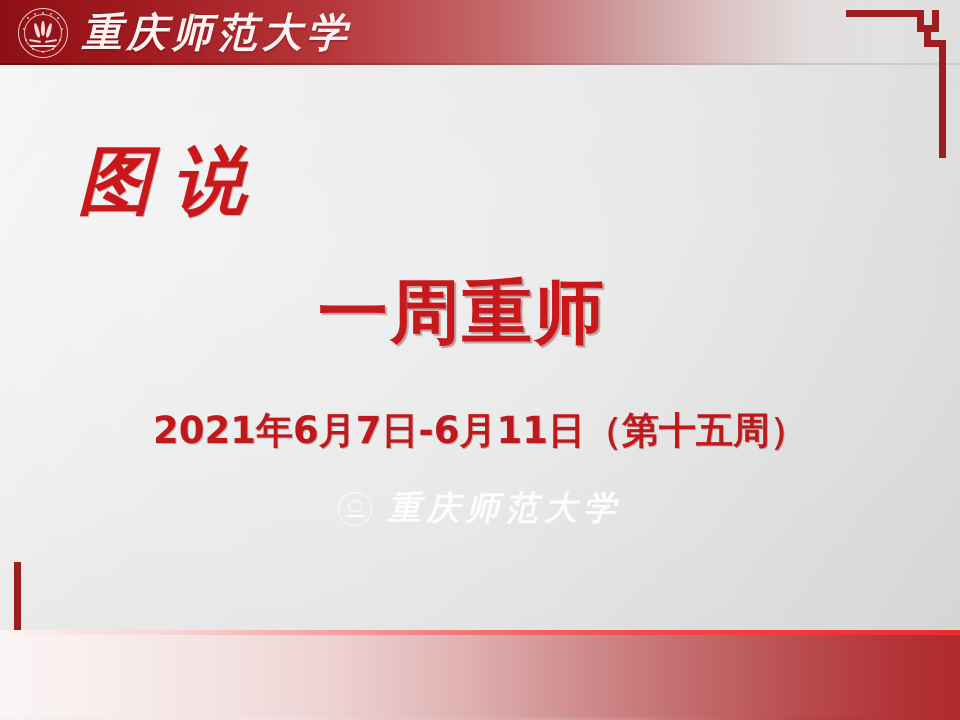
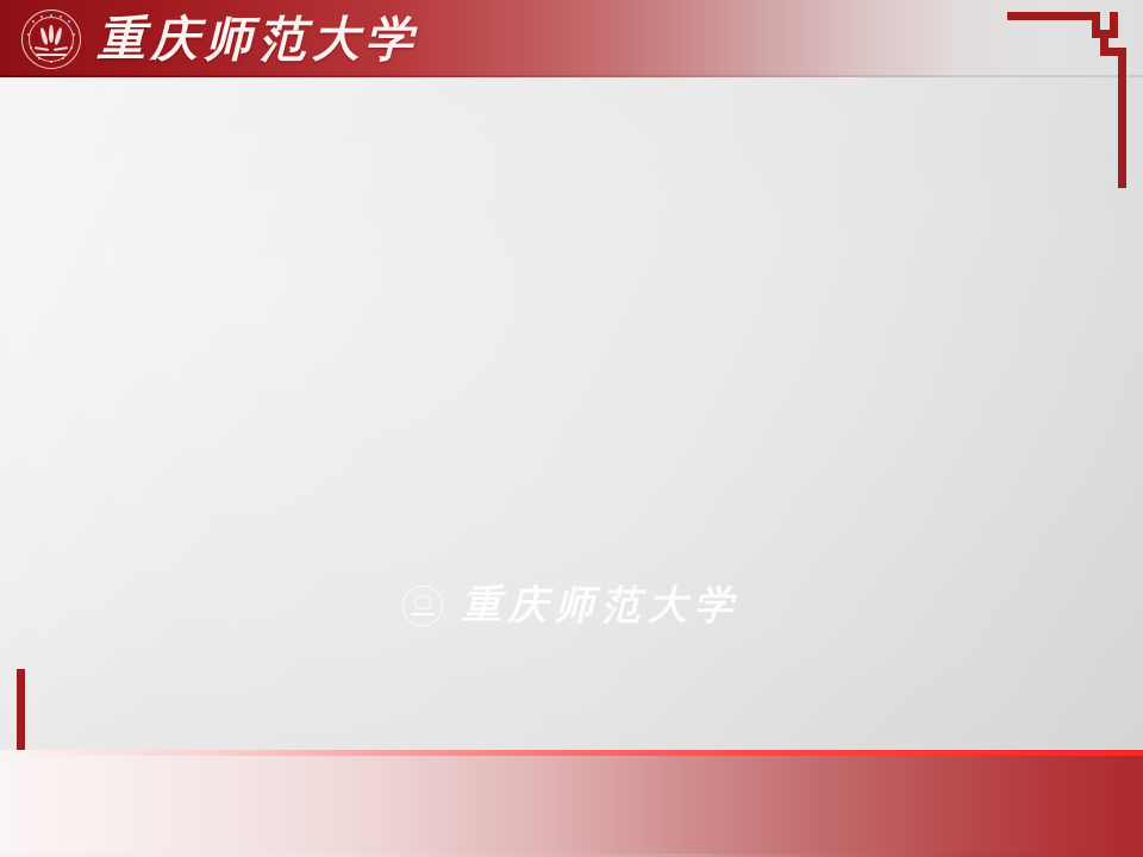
  重庆师范大学
- 图说
- 一周重师
- 2021年6月7日-6月11日（第十五周）
  重庆师范大学
